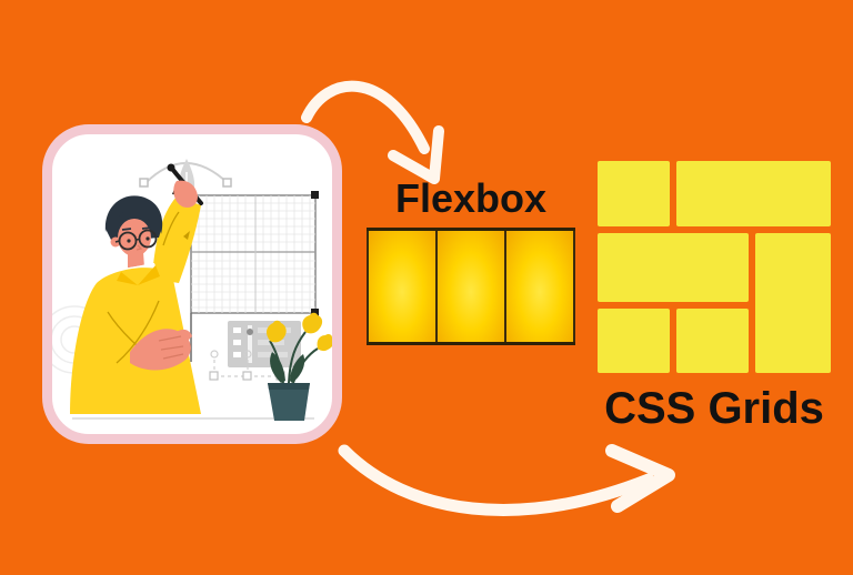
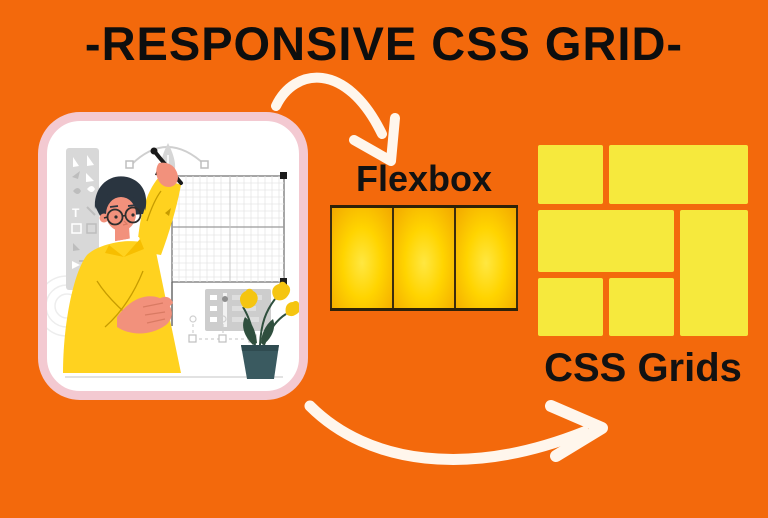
+ -RESPONSIVE CSS GRID-
+ T
  Flexbox
  CSS Grids
